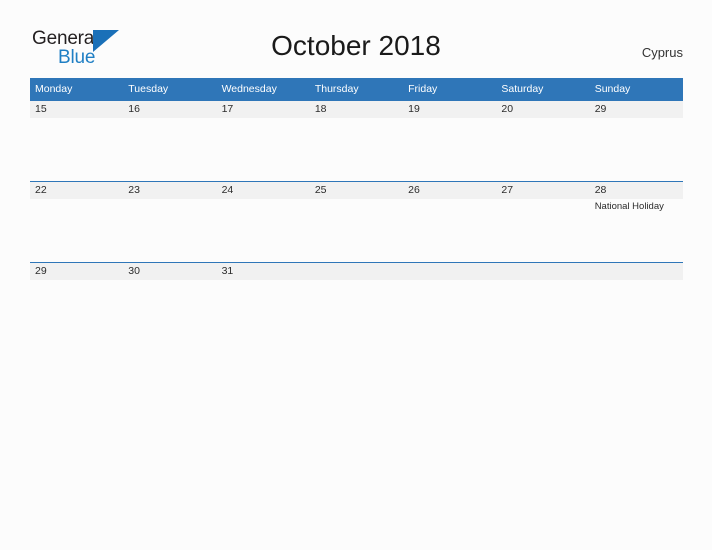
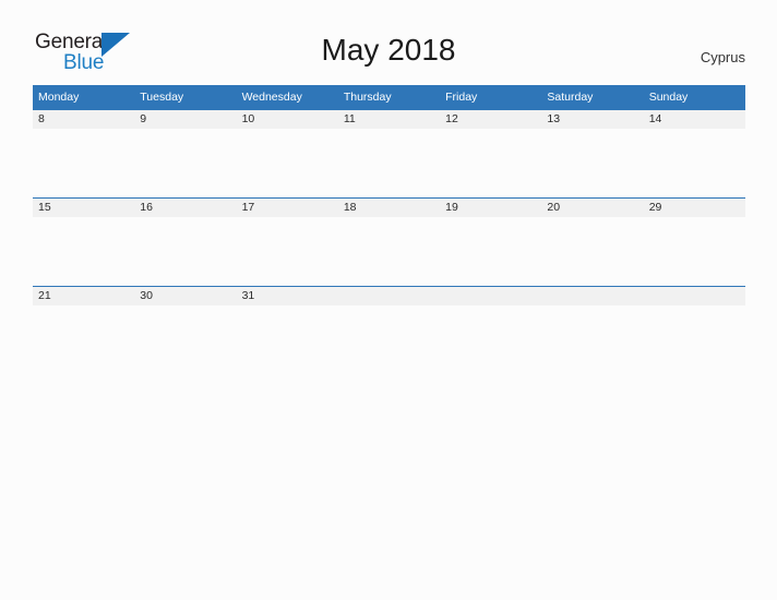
  General
  Blue
- October 2018
+ May 2018
  Cyprus
  Monday	Tuesday	Wednesday	Thursday	Friday	Saturday	Sunday
+ 8	9	10	11	12	13	14
  15	16	17	18	19	20	29
- 22	23	24	25	26	27	28National Holiday
- 29	30	31
+ 21	30	31
